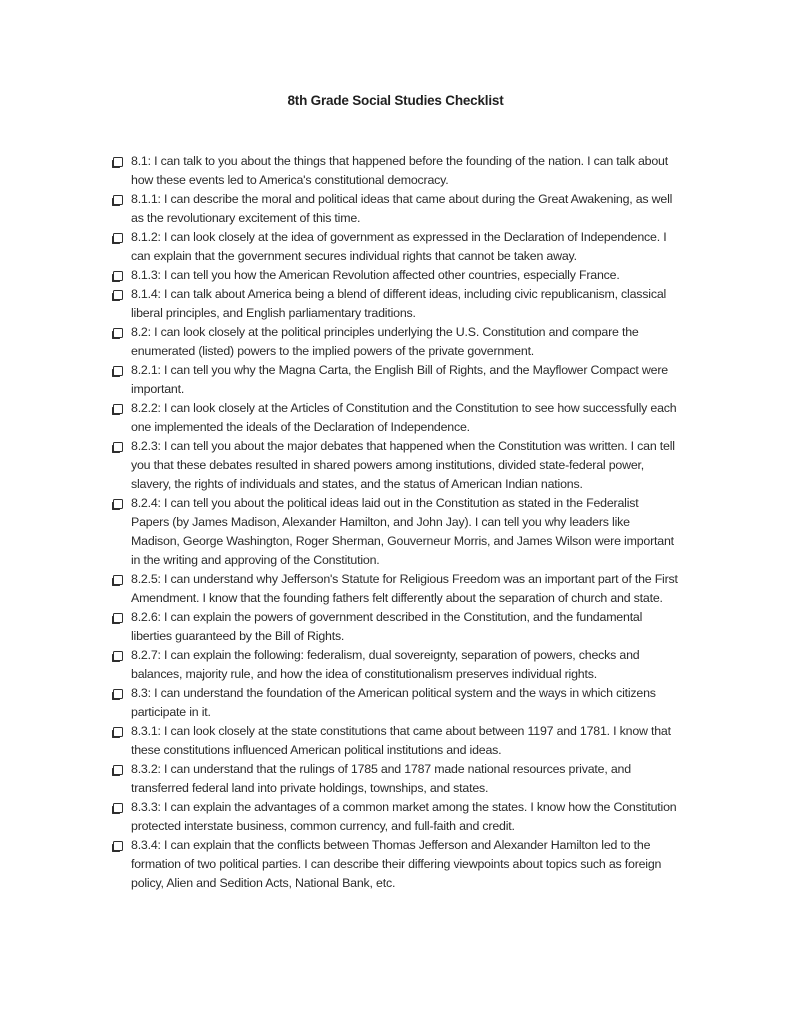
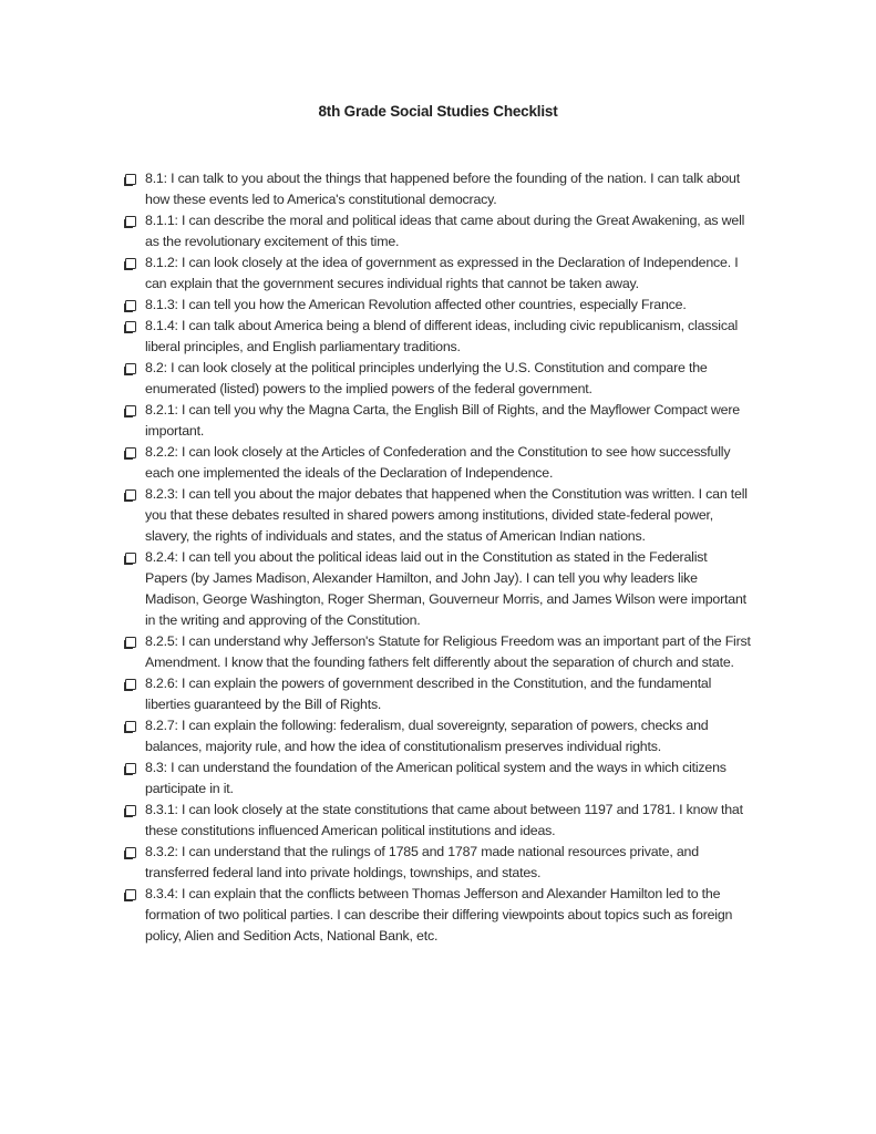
  8th Grade Social Studies Checklist
  8.1: I can talk to you about the things that happened before the founding of the nation. I can talk about how these events led to America's constitutional democracy.
  8.1.1: I can describe the moral and political ideas that came about during the Great Awakening, as well as the revolutionary excitement of this time.
  8.1.2: I can look closely at the idea of government as expressed in the Declaration of Independence. I can explain that the government secures individual rights that cannot be taken away.
  8.1.3: I can tell you how the American Revolution affected other countries, especially France.
  8.1.4: I can talk about America being a blend of different ideas, including civic republicanism, classical liberal principles, and English parliamentary traditions.
- 8.2: I can look closely at the political principles underlying the U.S. Constitution and compare the enumerated (listed) powers to the implied powers of the private government.
+ 8.2: I can look closely at the political principles underlying the U.S. Constitution and compare the enumerated (listed) powers to the implied powers of the federal government.
  8.2.1: I can tell you why the Magna Carta, the English Bill of Rights, and the Mayflower Compact were important.
- 8.2.2: I can look closely at the Articles of Constitution and the Constitution to see how successfully each one implemented the ideals of the Declaration of Independence.
+ 8.2.2: I can look closely at the Articles of Confederation and the Constitution to see how successfully each one implemented the ideals of the Declaration of Independence.
  8.2.3: I can tell you about the major debates that happened when the Constitution was written. I can tell you that these debates resulted in shared powers among institutions, divided state-federal power, slavery, the rights of individuals and states, and the status of American Indian nations.
  8.2.4: I can tell you about the political ideas laid out in the Constitution as stated in the Federalist Papers (by James Madison, Alexander Hamilton, and John Jay). I can tell you why leaders like Madison, George Washington, Roger Sherman, Gouverneur Morris, and James Wilson were important in the writing and approving of the Constitution.
  8.2.5: I can understand why Jefferson's Statute for Religious Freedom was an important part of the First Amendment. I know that the founding fathers felt differently about the separation of church and state.
  8.2.6: I can explain the powers of government described in the Constitution, and the fundamental liberties guaranteed by the Bill of Rights.
  8.2.7: I can explain the following: federalism, dual sovereignty, separation of powers, checks and balances, majority rule, and how the idea of constitutionalism preserves individual rights.
  8.3: I can understand the foundation of the American political system and the ways in which citizens participate in it.
  8.3.1: I can look closely at the state constitutions that came about between 1197 and 1781. I know that these constitutions influenced American political institutions and ideas.
  8.3.2: I can understand that the rulings of 1785 and 1787 made national resources private, and transferred federal land into private holdings, townships, and states.
- 8.3.3: I can explain the advantages of a common market among the states. I know how the Constitution protected interstate business, common currency, and full-faith and credit.
  8.3.4: I can explain that the conflicts between Thomas Jefferson and Alexander Hamilton led to the formation of two political parties. I can describe their differing viewpoints about topics such as foreign policy, Alien and Sedition Acts, National Bank, etc.
